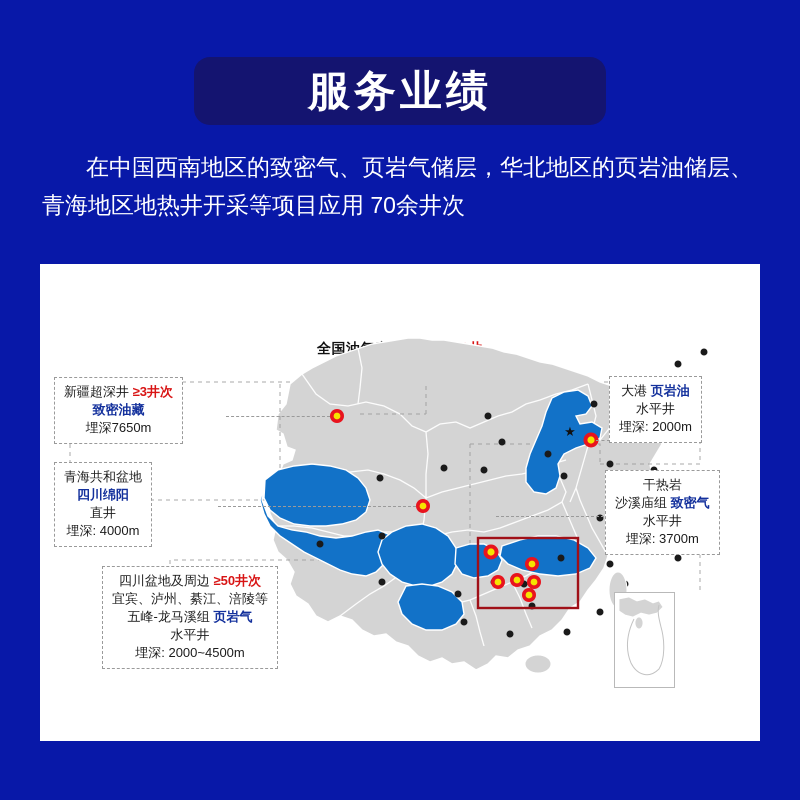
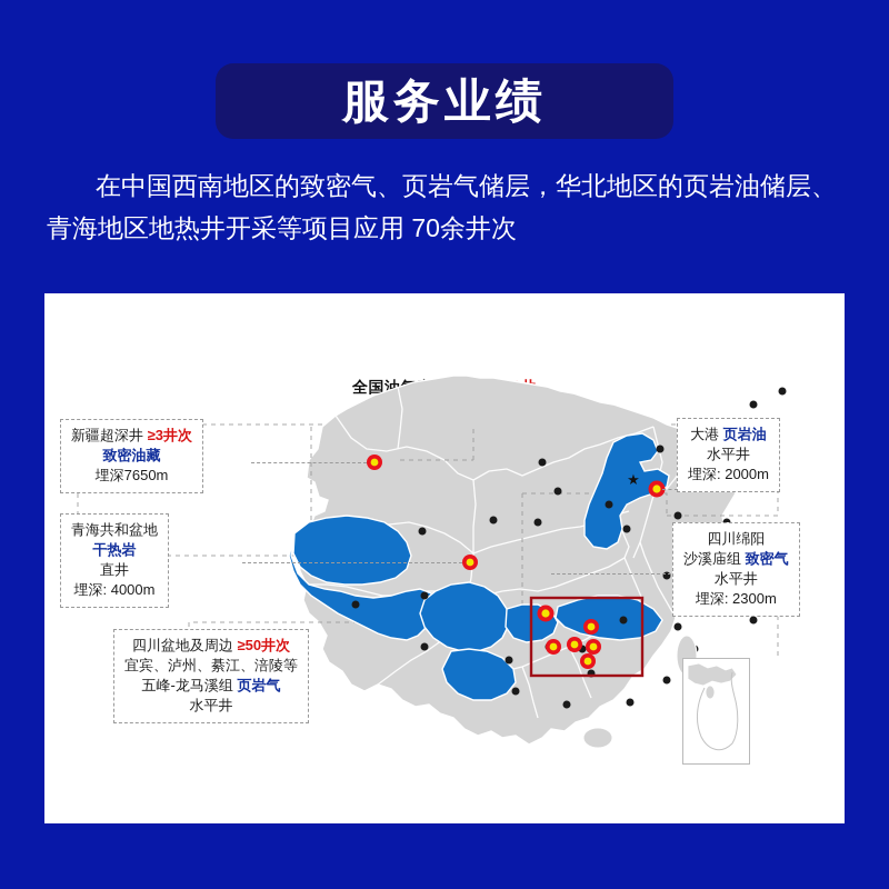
  服务业绩
  在中国西南地区的致密气、页岩气储层，华北地区的页岩油储层、青海地区地热井开采等项目应用 70余井次
  ★
  新疆超深井 ≥3井次
  致密油藏
  埋深7650m
  青海共和盆地
- 四川绵阳
+ 干热岩
  直井
  埋深: 4000m
  四川盆地及周边 ≥50井次
  宜宾、泸州、綦江、涪陵等
  五峰-龙马溪组 页岩气
  水平井
- 埋深: 2000~4500m
  大港 页岩油
  水平井
  埋深: 2000m
- 干热岩
+ 四川绵阳
  沙溪庙组 致密气
  水平井
- 埋深: 3700m
+ 埋深: 2300m
